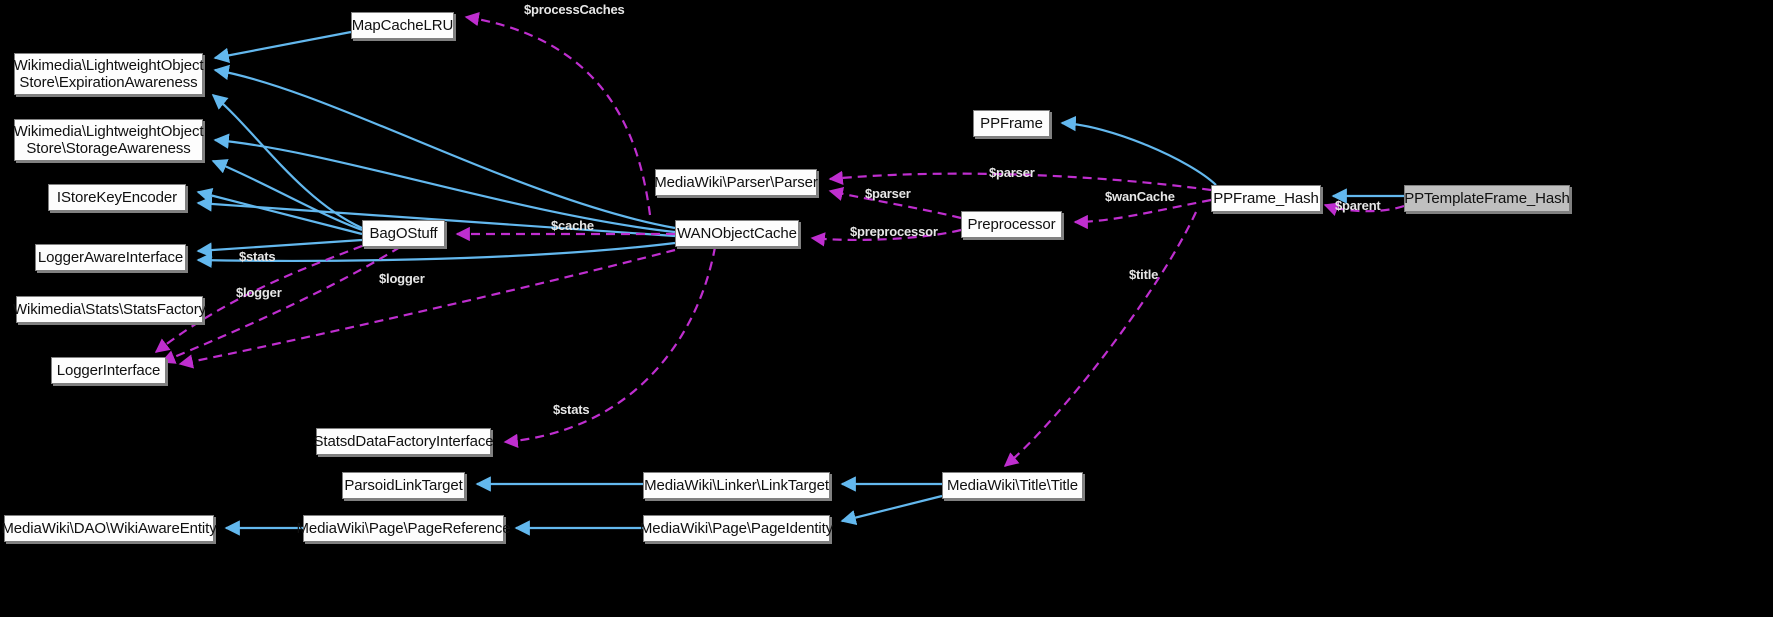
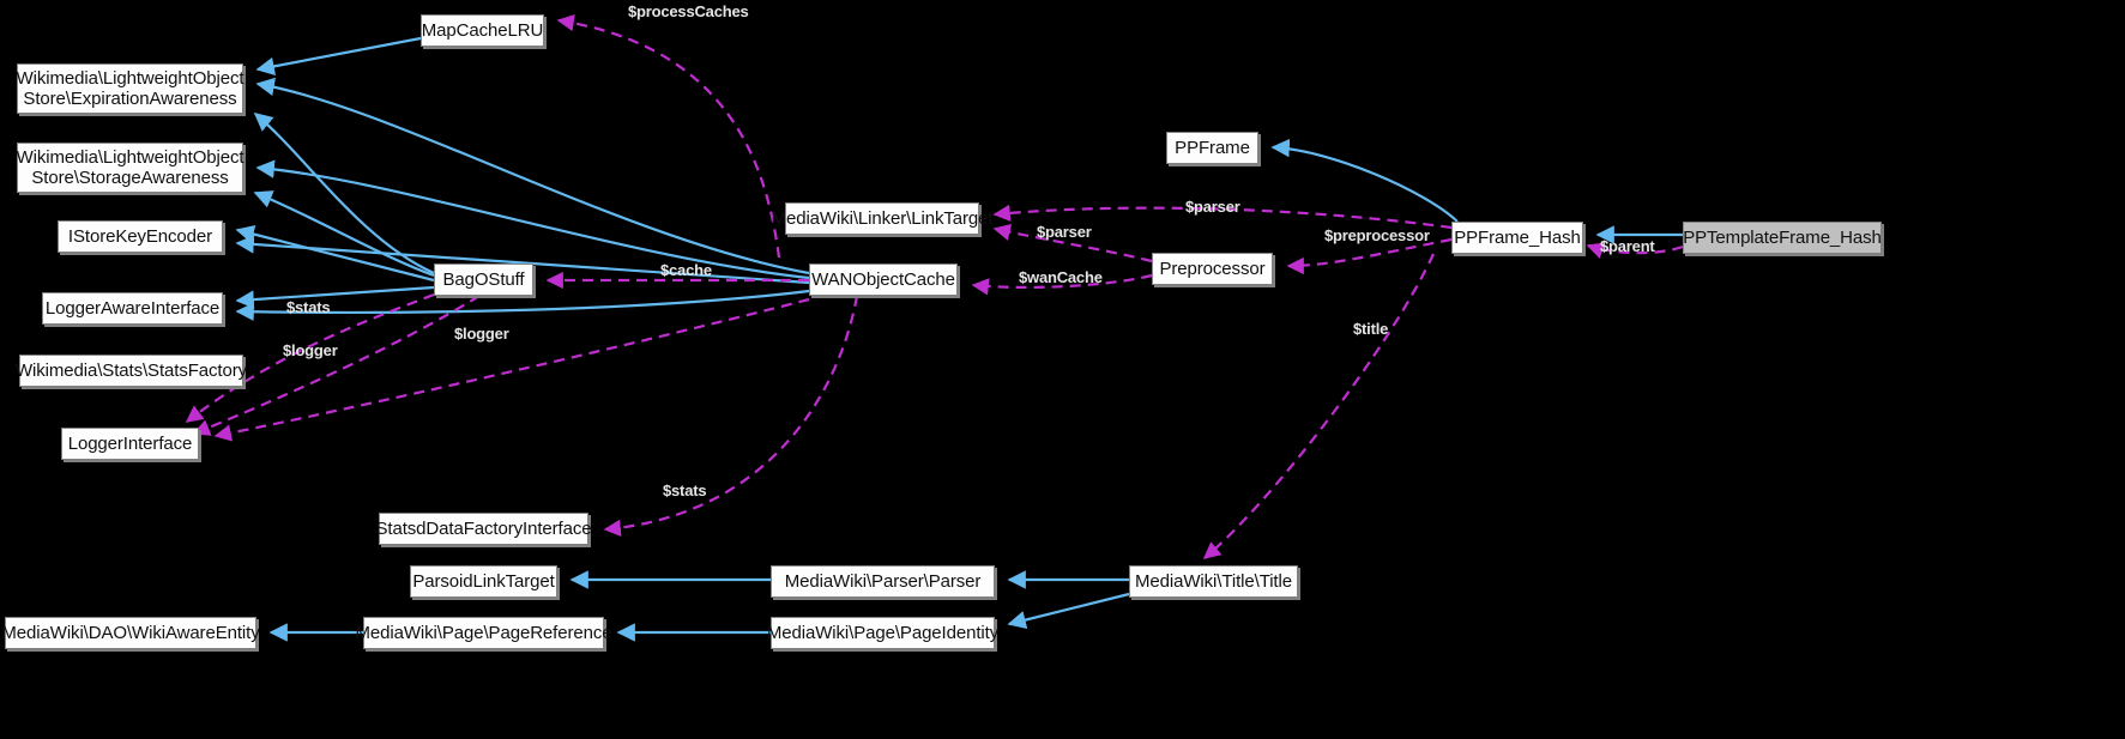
  MapCacheLRU
  Wikimedia\LightweightObject
  Store\ExpirationAwareness
  Wikimedia\LightweightObject
  Store\StorageAwareness
  IStoreKeyEncoder
  LoggerAwareInterface
  Wikimedia\Stats\StatsFactory
  LoggerInterface
  BagOStuff
  WANObjectCache
- MediaWiki\Parser\Parser
+ MediaWiki\Linker\LinkTarget
  PPFrame
  Preprocessor
  PPFrame_Hash
  PPTemplateFrame_Hash
  StatsdDataFactoryInterface
  ParsoidLinkTarget
- MediaWiki\Linker\LinkTarget
+ MediaWiki\Parser\Parser
  MediaWiki\Title\Title
  MediaWiki\DAO\WikiAwareEntity
  MediaWiki\Page\PageReference
  MediaWiki\Page\PageIdentity
  $processCaches
  $cache
  $stats
  $logger
  $logger
- $preprocessor
+ $wanCache
  $parser
  $parser
- $wanCache
+ $preprocessor
  $parent
  $title
  $stats
